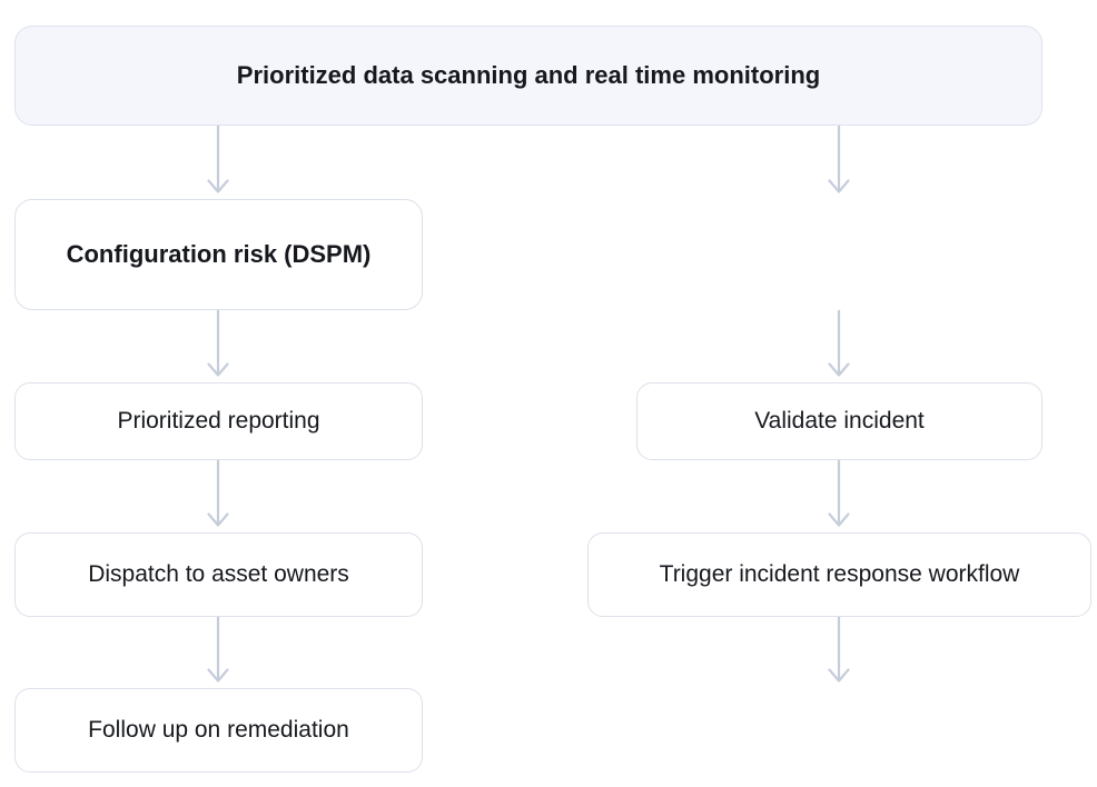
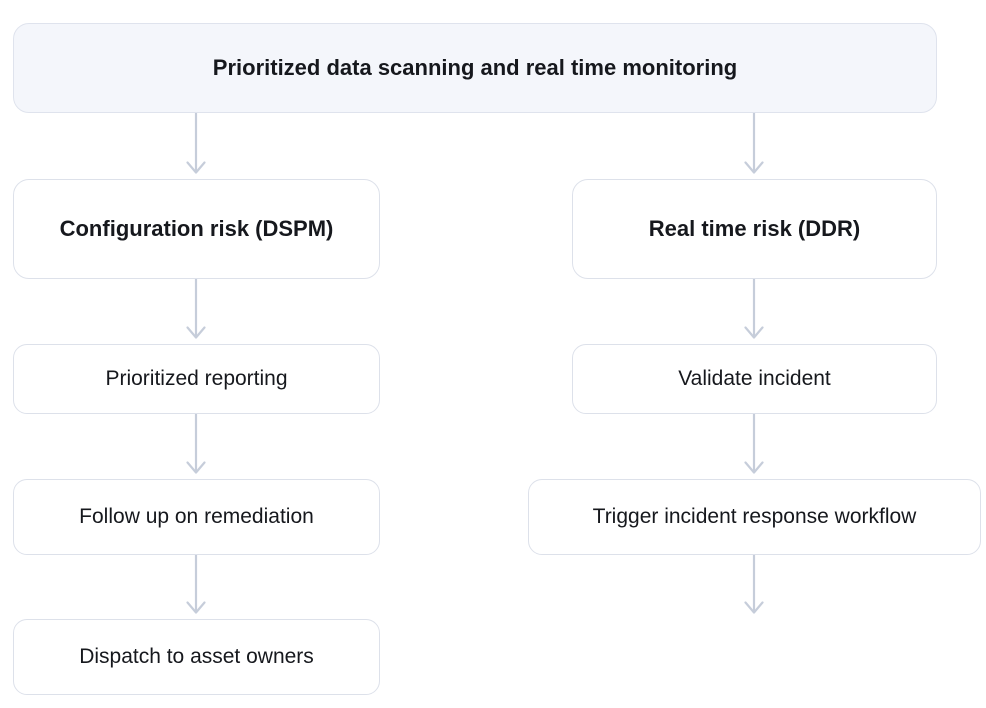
  Prioritized data scanning and real time monitoring
  Configuration risk (DSPM)
+ Real time risk (DDR)
  Prioritized reporting
  Validate incident
- Dispatch to asset owners
+ Follow up on remediation
  Trigger incident response workflow
- Follow up on remediation
+ Dispatch to asset owners
